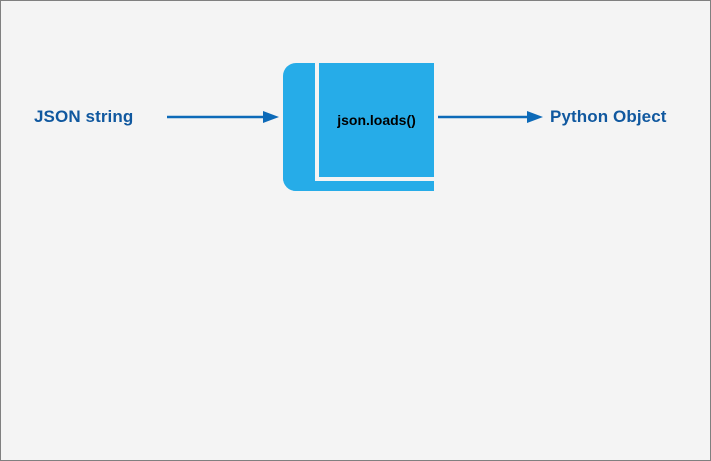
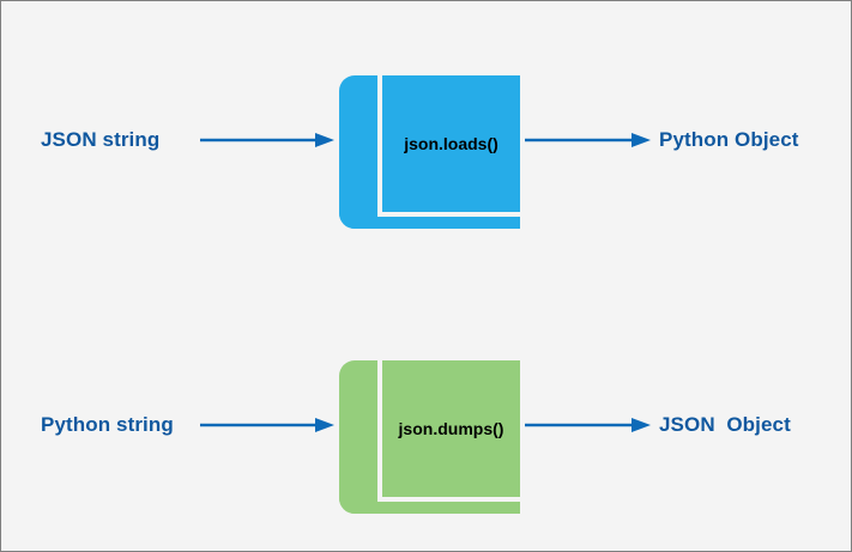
  JSON string
  json.loads()
  Python Object
+ Python string
+ json.dumps()
+ JSON Object
